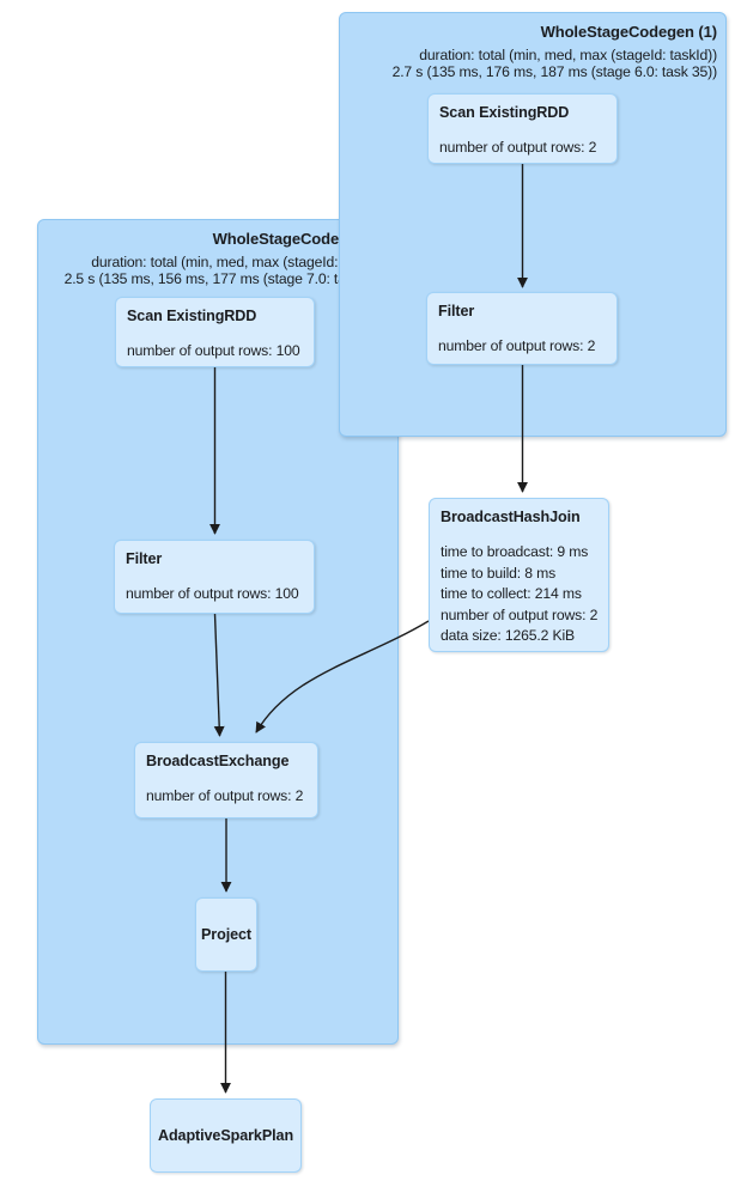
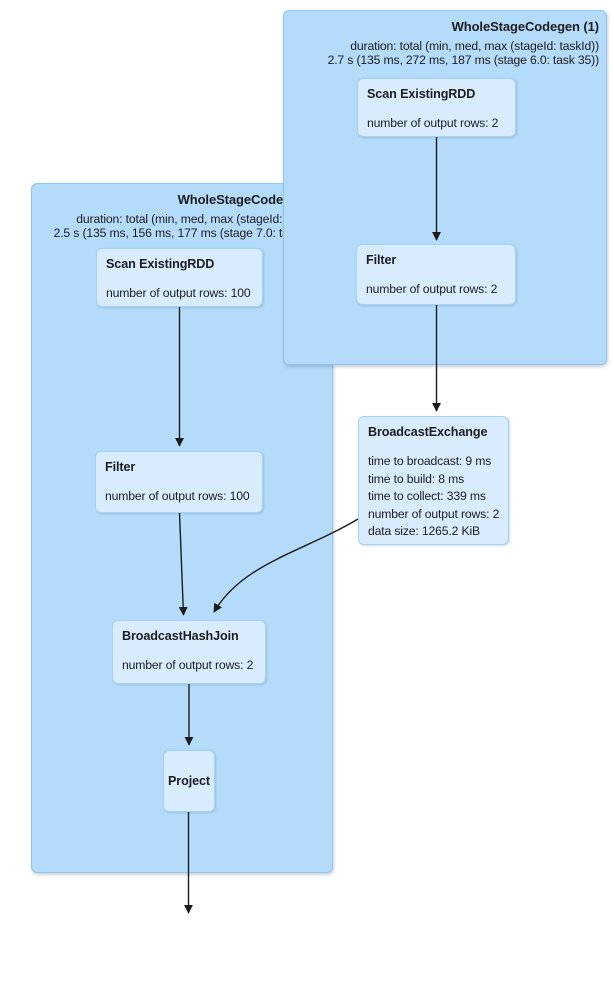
  WholeStageCode
  duration: total (min, med, max (stageId:
  2.5 s (135 ms, 156 ms, 177 ms (stage 7.0: t
  WholeStageCodegen (1)
  duration: total (min, med, max (stageId: taskId))
- 2.7 s (135 ms, 176 ms, 187 ms (stage 6.0: task 35))
+ 2.7 s (135 ms, 272 ms, 187 ms (stage 6.0: task 35))
  Scan ExistingRDD
  number of output rows: 2
  Filter
  number of output rows: 2
- BroadcastHashJoin
+ BroadcastExchange
  time to broadcast: 9 ms
  time to build: 8 ms
- time to collect: 214 ms
+ time to collect: 339 ms
  number of output rows: 2
  data size: 1265.2 KiB
  Scan ExistingRDD
  number of output rows: 100
  Filter
  number of output rows: 100
- BroadcastExchange
+ BroadcastHashJoin
  number of output rows: 2
  Project
- AdaptiveSparkPlan
